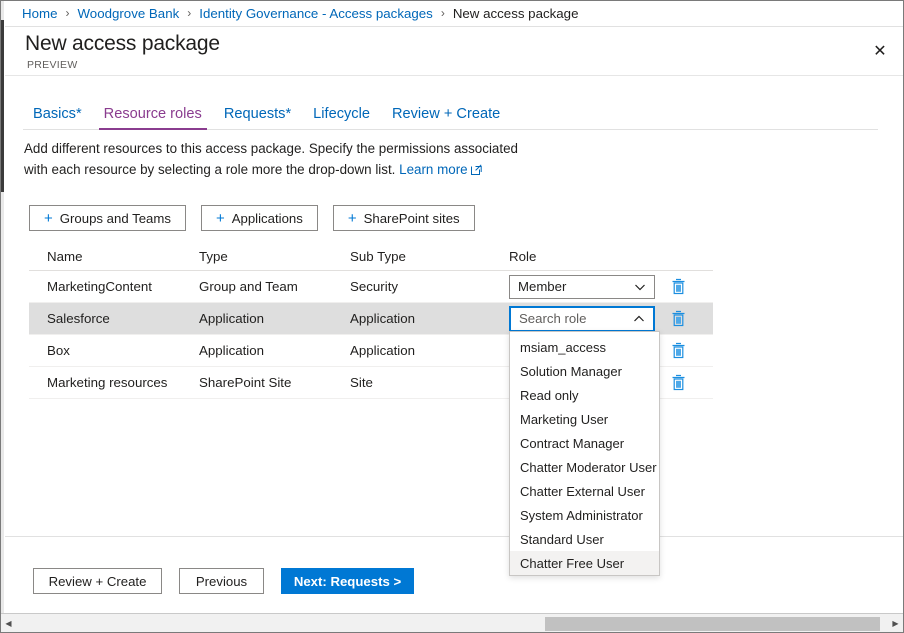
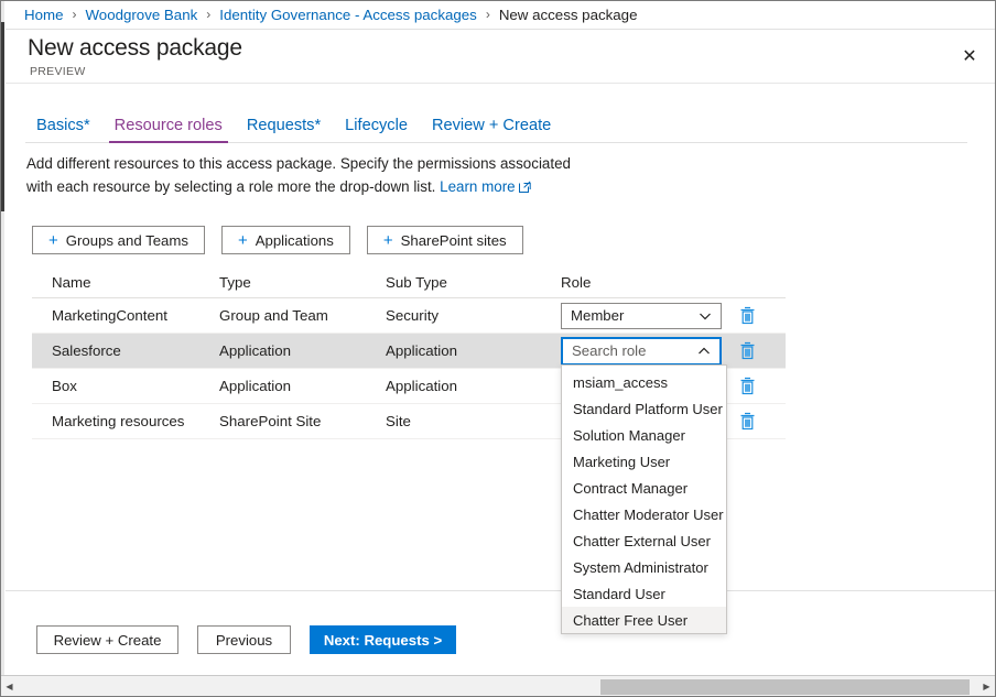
  Home
  ›
  Woodgrove Bank
  ›
  Identity Governance - Access packages
  ›
  New access package
  New access package
  PREVIEW
  ✕
  Basics*
  Resource roles
  Requests*
  Lifecycle
  Review + Create
  Add different resources to this access package. Specify the permissions associated with each resource by selecting a role more the drop-down list. Learn more
  +
  Groups and Teams
  +
  Applications
  +
  SharePoint sites
  Name
  Type
  Sub Type
  Role
  MarketingContent
  Group and Team
  Security
  Member
  Salesforce
  Application
  Application
  Search role
  Box
  Application
  Application
  Marketing resources
  SharePoint Site
  Site
  msiam_access
+ Standard Platform User
  Solution Manager
- Read only
  Marketing User
  Contract Manager
  Chatter Moderator User
  Chatter External User
  System Administrator
  Standard User
  Chatter Free User
  Review + Create
  Previous
  Next: Requests >
  ◀
  ▶
